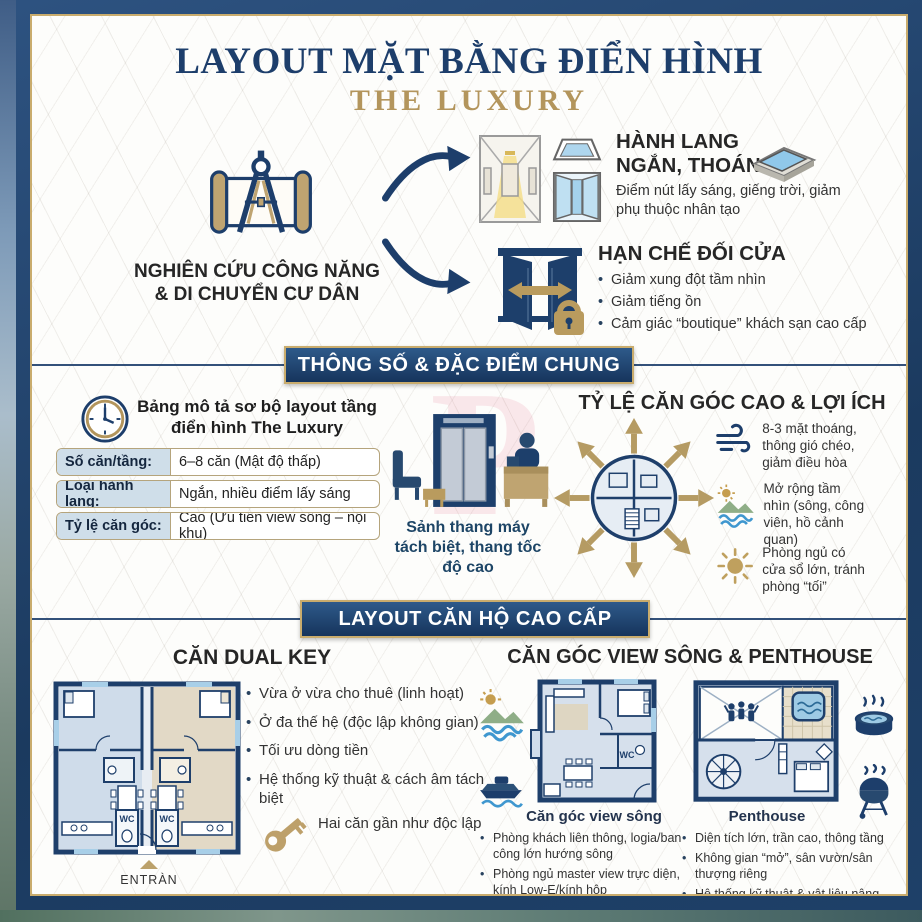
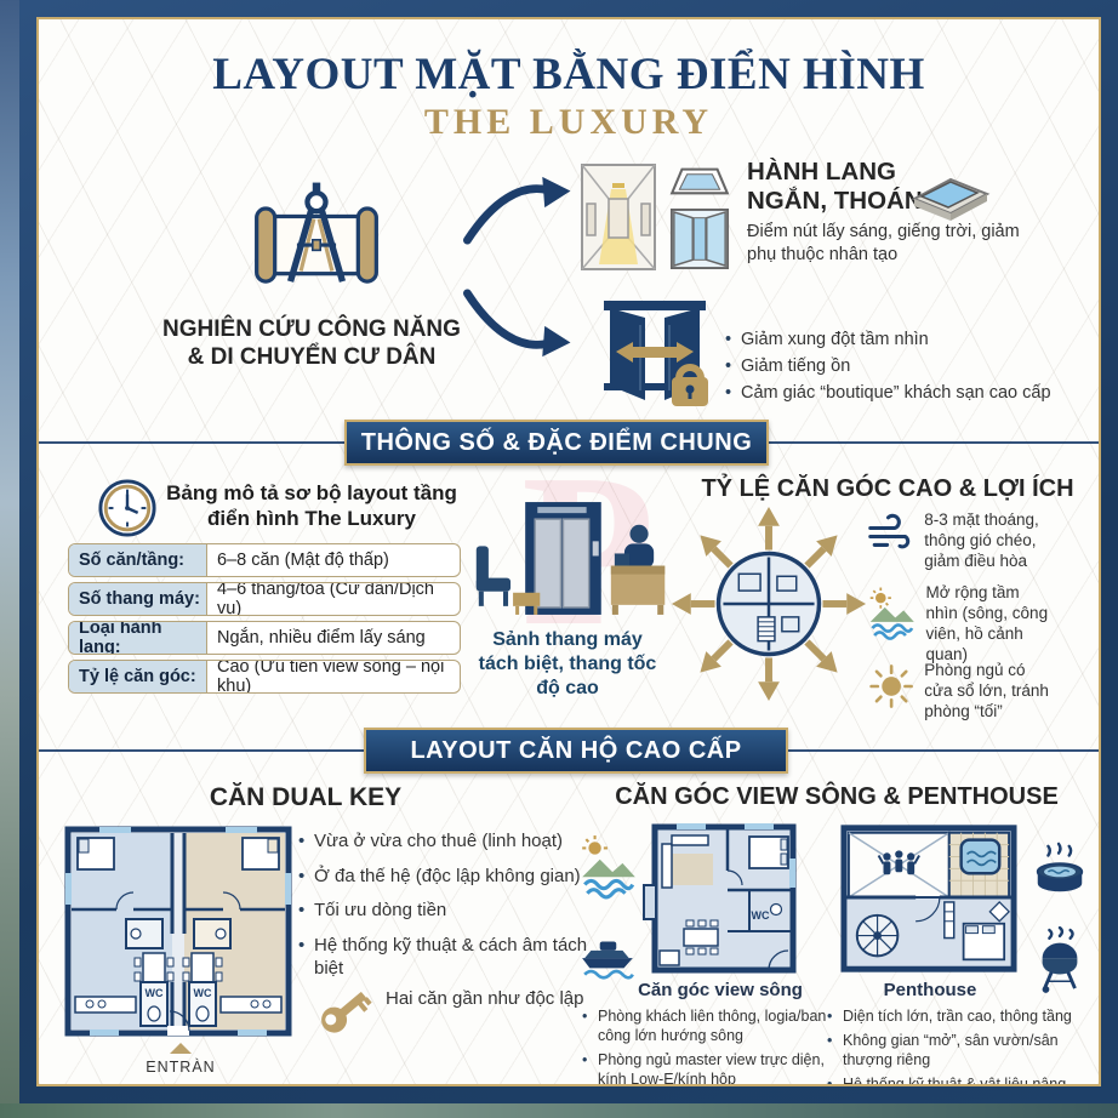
  LAYOUT MẶT BẰNG ĐIỂN HÌNH
  THE LUXURY
  NGHIÊN CỨU CÔNG NĂNG & DI CHUYỂN CƯ DÂN
  HÀNH LANG NGẮN, THOÁN
  Điểm nút lấy sáng, giếng trời, giảm phụ thuộc nhân tạo
- HẠN CHẾ ĐỐI CỬA
  Giảm xung đột tầm nhìn
  Giảm tiếng ồn
  Cảm giác “boutique” khách sạn cao cấp
  THÔNG SỐ & ĐẶC ĐIỂM CHUNG
  Bảng mô tả sơ bộ layout tầng điển hình The Luxury
  Số căn/tầng:
  6–8 căn (Mật độ thấp)
+ Số thang máy:
+ 4–6 thang/tòa (Cư dân/Dịch vụ)
  Loại hành lang:
  Ngắn, nhiều điểm lấy sáng
  Tỷ lệ căn góc:
  Cao (Ưu tiên view sông – nội khu)
  Sảnh thang máy tách biệt, thang tốc độ cao
  TỶ LỆ CĂN GÓC CAO & LỢI ÍCH
  8-3 mặt thoáng, thông gió chéo, giảm điều hòa
  Mở rộng tầm nhìn (sông, công viên, hồ cảnh quan)
  Phòng ngủ có cửa sổ lớn, tránh phòng “tối”
  LAYOUT CĂN HỘ CAO CẤP
  CĂN DUAL KEY
  WC
  WC
  ENTRÀN
  Vừa ở vừa cho thuê (linh hoạt)
  Ở đa thế hệ (độc lập không gian)
  Tối ưu dòng tiền
  Hệ thống kỹ thuật & cách âm tách biệt
  Hai căn gần như độc lập
  CĂN GÓC VIEW SÔNG & PENTHOUSE
  WC
  Căn góc view sông
  Phòng khách liên thông, logia/ban công lớn hướng sông
  Phòng ngủ master view trực diện, kính Low-E/kính hộp
  Penthouse
  Diện tích lớn, trần cao, thông tầng
  Không gian “mở”, sân vườn/sân thượng riêng
